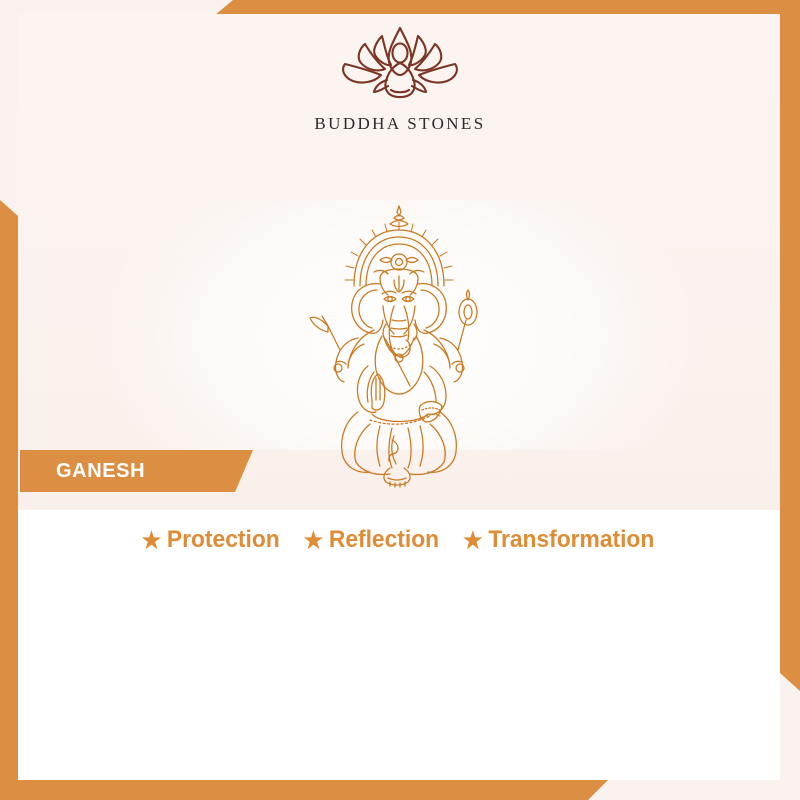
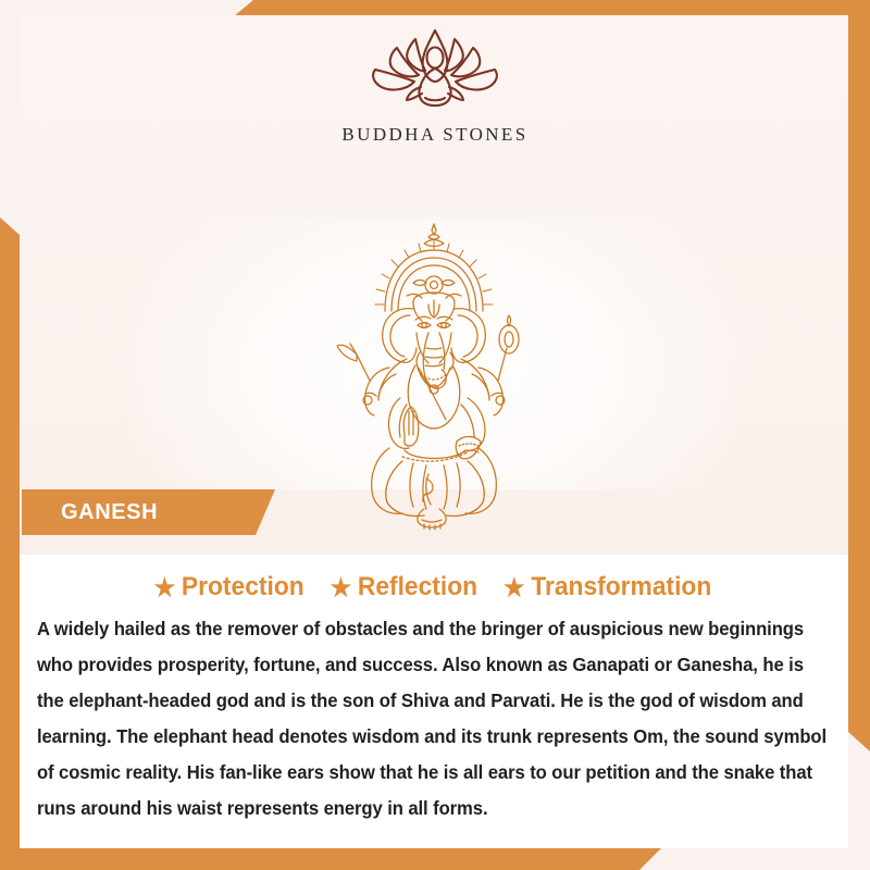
  BUDDHA STONES
  GANESH
  ★
  Protection
  ★
  Reflection
  ★
  Transformation
+ A widely hailed as the remover of obstacles and the bringer of auspicious new beginnings who provides prosperity, fortune, and success. Also known as Ganapati or Ganesha, he is the elephant-headed god and is the son of Shiva and Parvati. He is the god of wisdom and learning. The elephant head denotes wisdom and its trunk represents Om, the sound symbol of cosmic reality. His fan-like ears show that he is all ears to our petition and the snake that runs around his waist represents energy in all forms.
